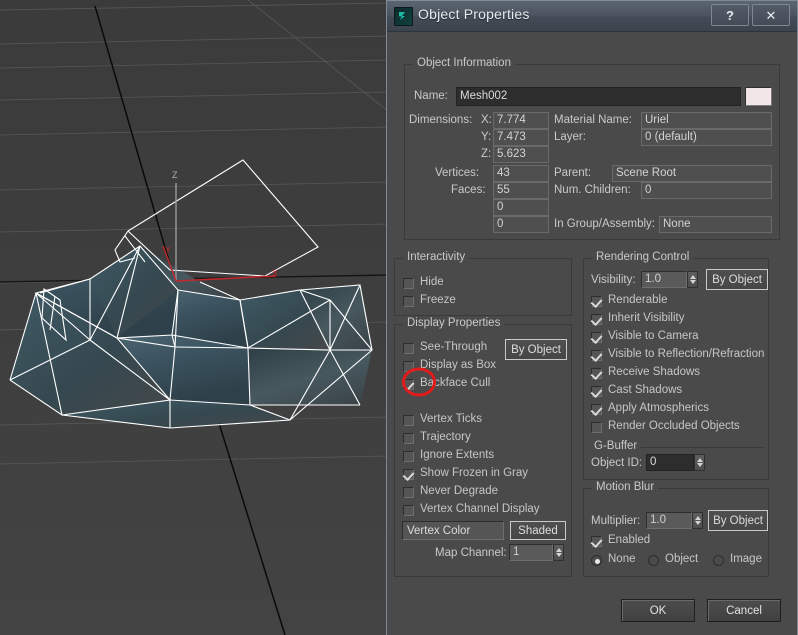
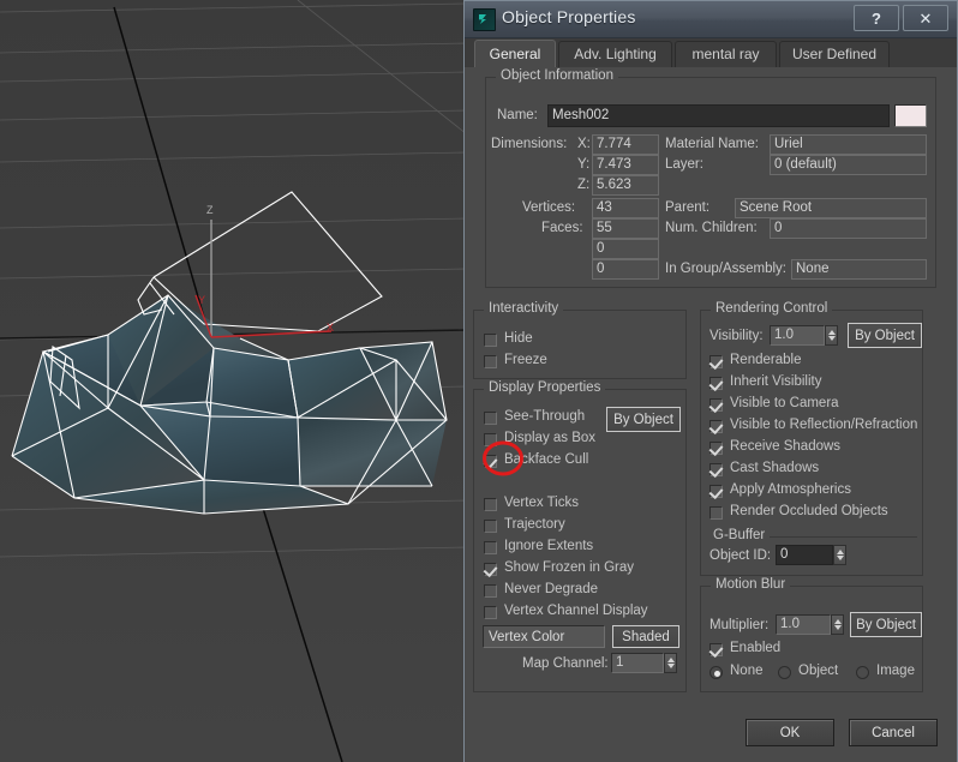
  Z
  Y
  X
  Object Properties
  ?
  ✕
+ General
+ Adv. Lighting
+ mental ray
+ User Defined
  Object Information
  Name:
  Mesh002
  Dimensions:
  X:
  7.774
  Y:
  7.473
  Z:
  5.623
  Vertices:
  43
  Faces:
  55
  0
  0
  Material Name:
  Uriel
  Layer:
  0 (default)
  Parent:
  Scene Root
  Num. Children:
  0
  In Group/Assembly:
  None
  Interactivity
  Hide
  Freeze
  Display Properties
  By Object
  See-Through
  Display as Box
  Backface Cull
  Vertex Ticks
  Trajectory
  Ignore Extents
  Show Frozen in Gray
  Never Degrade
  Vertex Channel Display
  Vertex Color
  Shaded
  Map Channel:
  1
  Rendering Control
  Visibility:
  1.0
  By Object
  Renderable
  Inherit Visibility
  Visible to Camera
  Visible to Reflection/Refraction
  Receive Shadows
  Cast Shadows
  Apply Atmospherics
  Render Occluded Objects
  G-Buffer
  Object ID:
  0
  Motion Blur
  Multiplier:
  1.0
  By Object
  Enabled
  None
  Object
  Image
  OK
  Cancel
